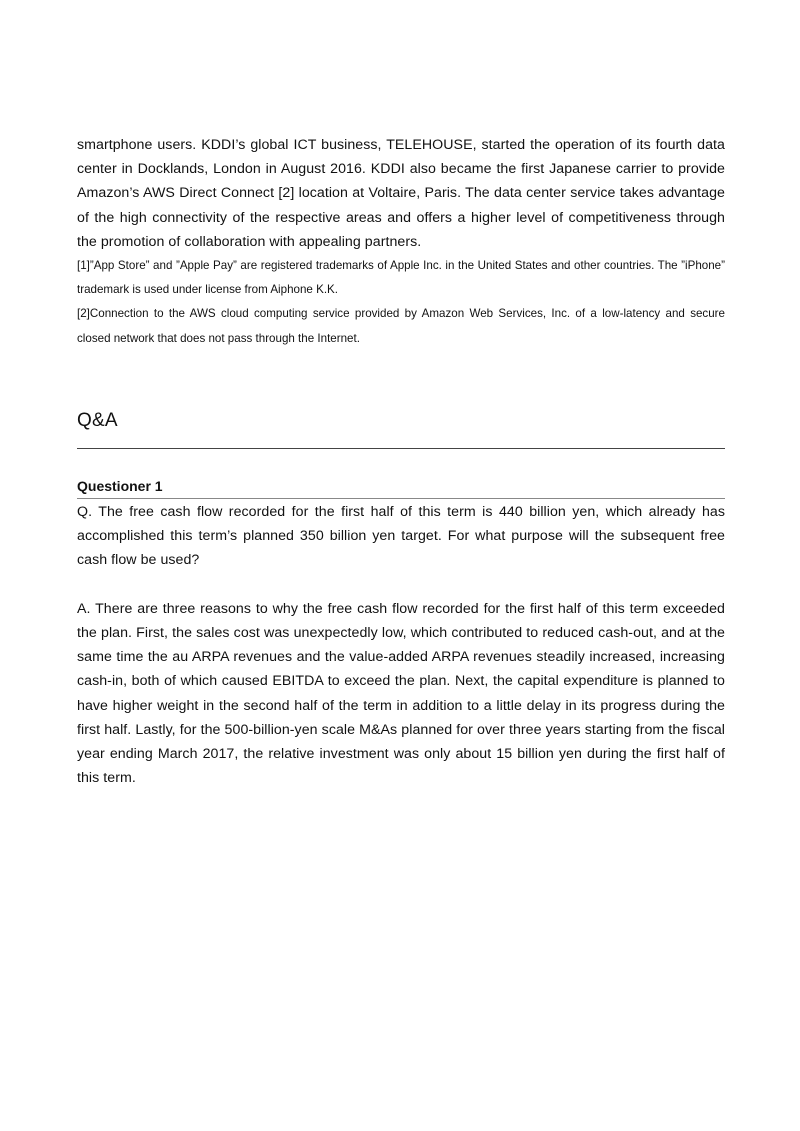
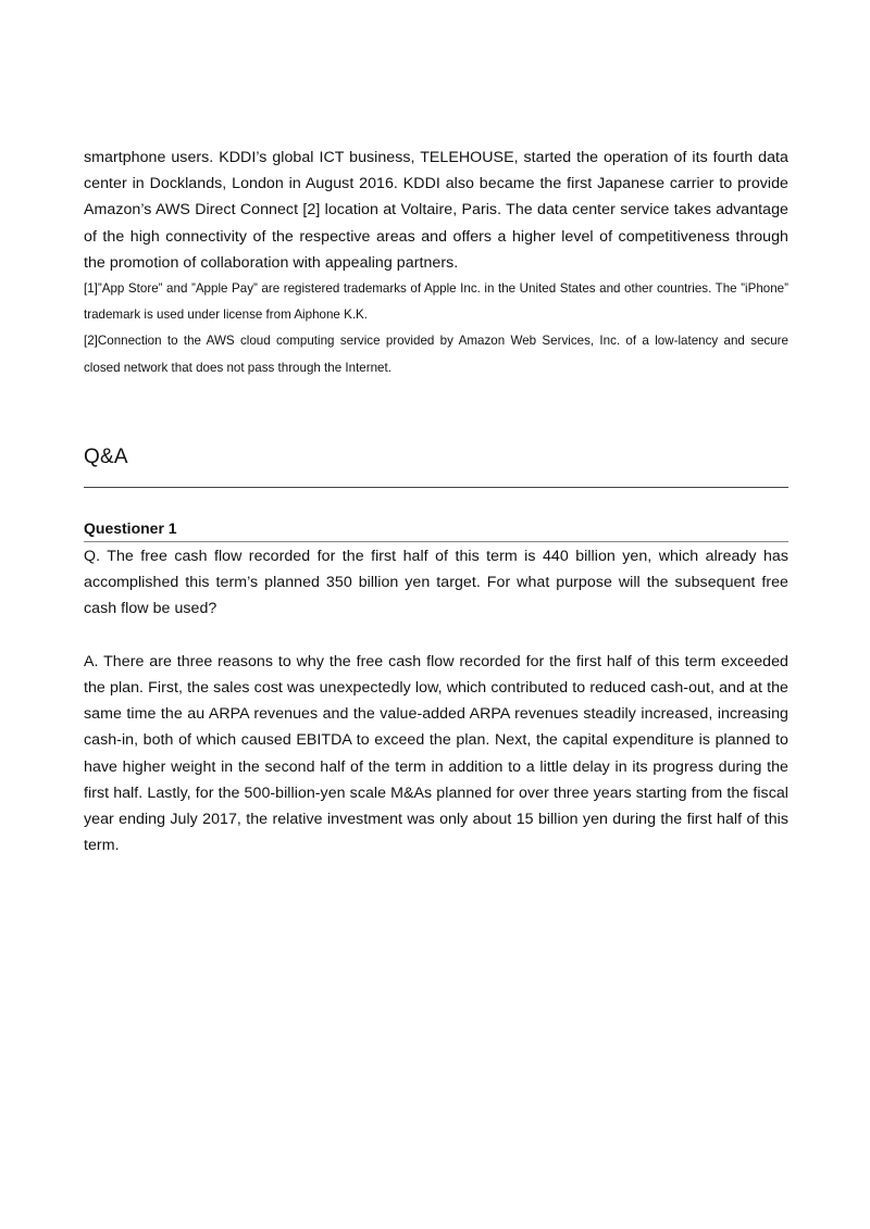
  smartphone users. KDDI’s global ICT business, TELEHOUSE, started the operation of its fourth data center in Docklands, London in August 2016. KDDI also became the first Japanese carrier to provide Amazon’s AWS Direct Connect [2] location at Voltaire, Paris. The data center service takes advantage of the high connectivity of the respective areas and offers a higher level of competitiveness through the promotion of collaboration with appealing partners.
  [1]”App Store” and ”Apple Pay” are registered trademarks of Apple Inc. in the United States and other countries. The ”iPhone” trademark is used under license from Aiphone K.K.
  [2]Connection to the AWS cloud computing service provided by Amazon Web Services, Inc. of a low-latency and secure closed network that does not pass through the Internet.
  Q&A
  Questioner 1
  Q. The free cash flow recorded for the first half of this term is 440 billion yen, which already has accomplished this term’s planned 350 billion yen target. For what purpose will the subsequent free cash flow be used?
- A. There are three reasons to why the free cash flow recorded for the first half of this term exceeded the plan. First, the sales cost was unexpectedly low, which contributed to reduced cash-out, and at the same time the au ARPA revenues and the value-added ARPA revenues steadily increased, increasing cash-in, both of which caused EBITDA to exceed the plan. Next, the capital expenditure is planned to have higher weight in the second half of the term in addition to a little delay in its progress during the first half. Lastly, for the 500-billion-yen scale M&As planned for over three years starting from the fiscal year ending March 2017, the relative investment was only about 15 billion yen during the first half of this term.
+ A. There are three reasons to why the free cash flow recorded for the first half of this term exceeded the plan. First, the sales cost was unexpectedly low, which contributed to reduced cash-out, and at the same time the au ARPA revenues and the value-added ARPA revenues steadily increased, increasing cash-in, both of which caused EBITDA to exceed the plan. Next, the capital expenditure is planned to have higher weight in the second half of the term in addition to a little delay in its progress during the first half. Lastly, for the 500-billion-yen scale M&As planned for over three years starting from the fiscal year ending July 2017, the relative investment was only about 15 billion yen during the first half of this term.
